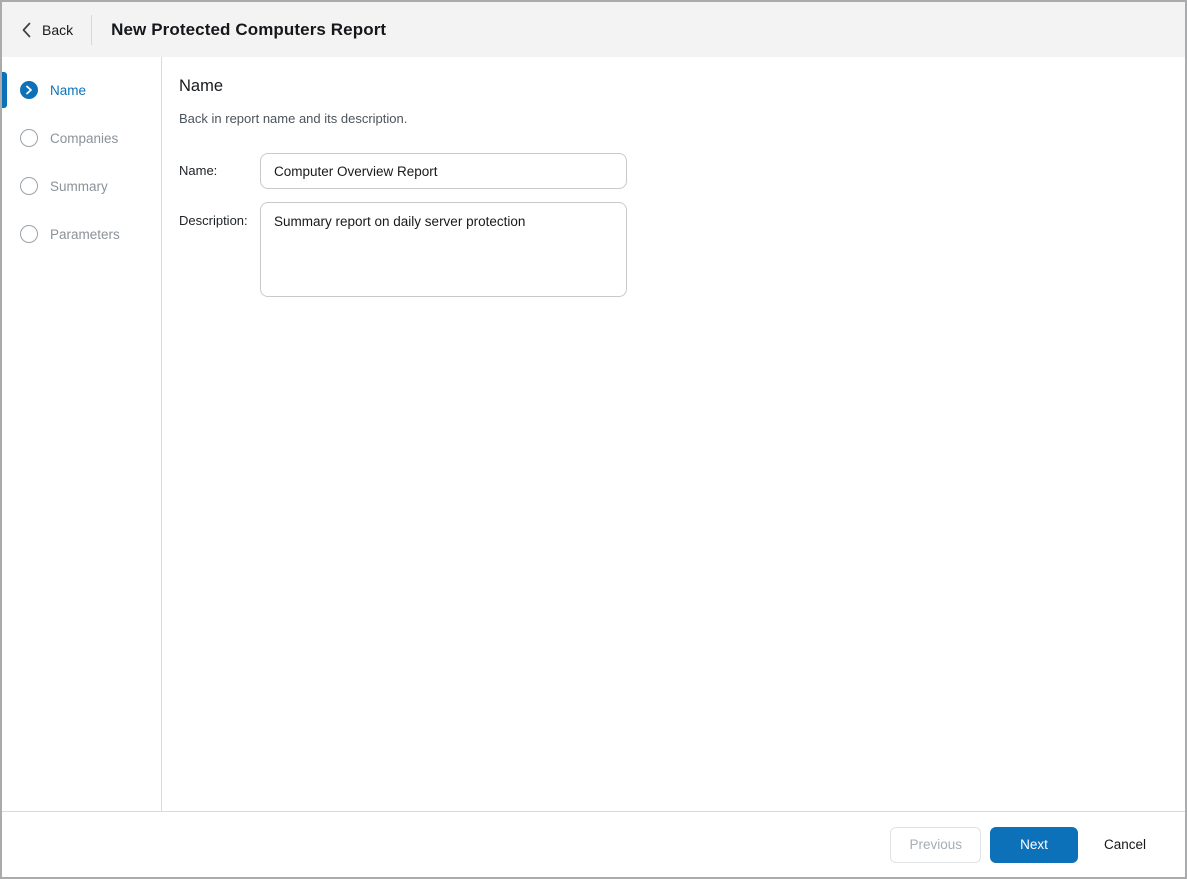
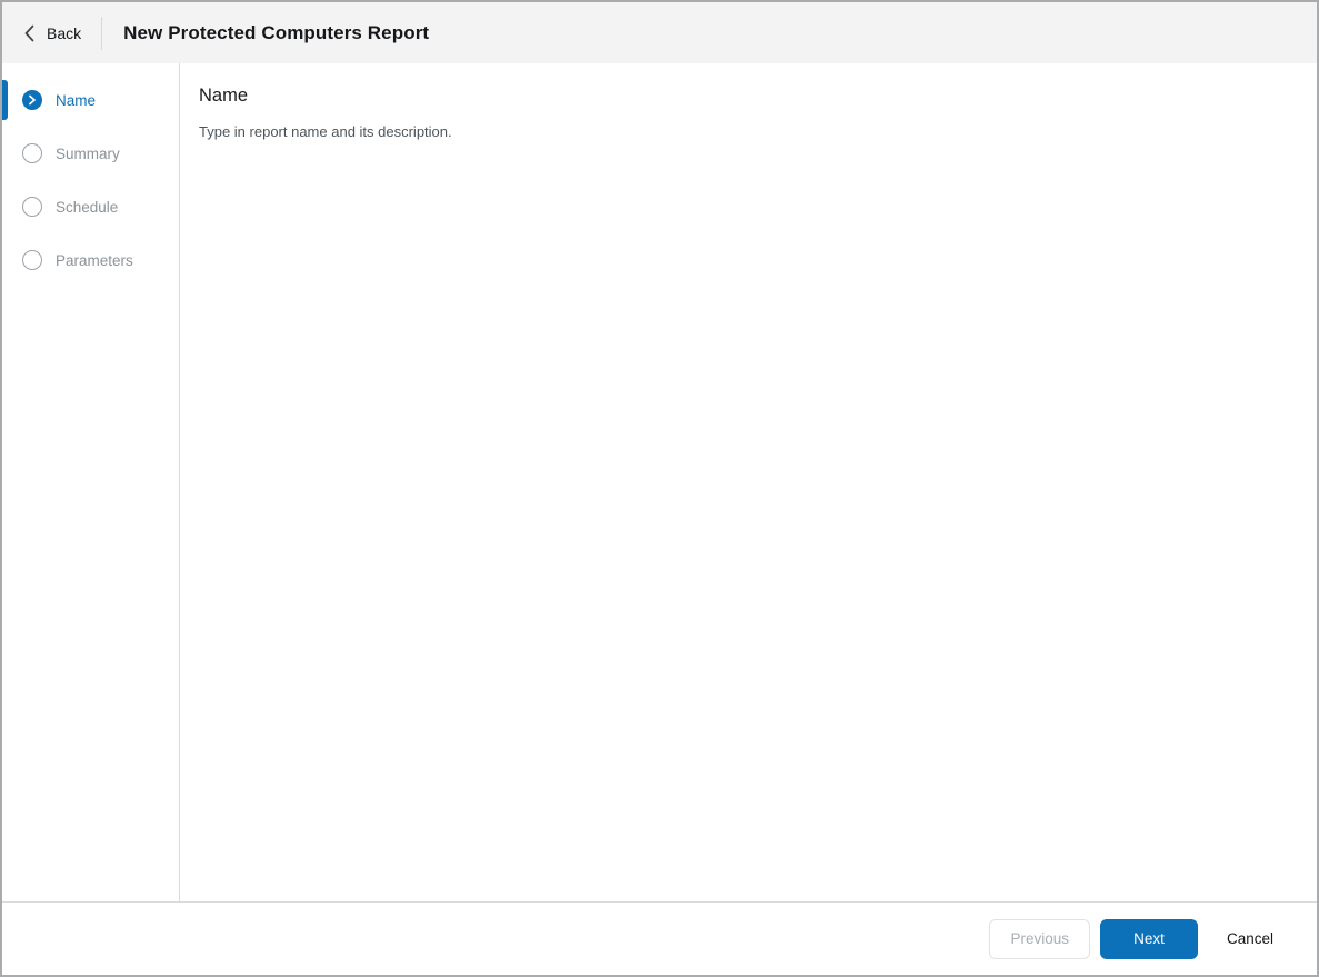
  Back
  New Protected Computers Report
  Name
- Companies
  Summary
+ Schedule
  Parameters
  Name
- Back in report name and its description.
+ Type in report name and its description.
- Name:
- Computer Overview Report
- Description:
- Summary report on daily server protection
  Previous
  Next
  Cancel
